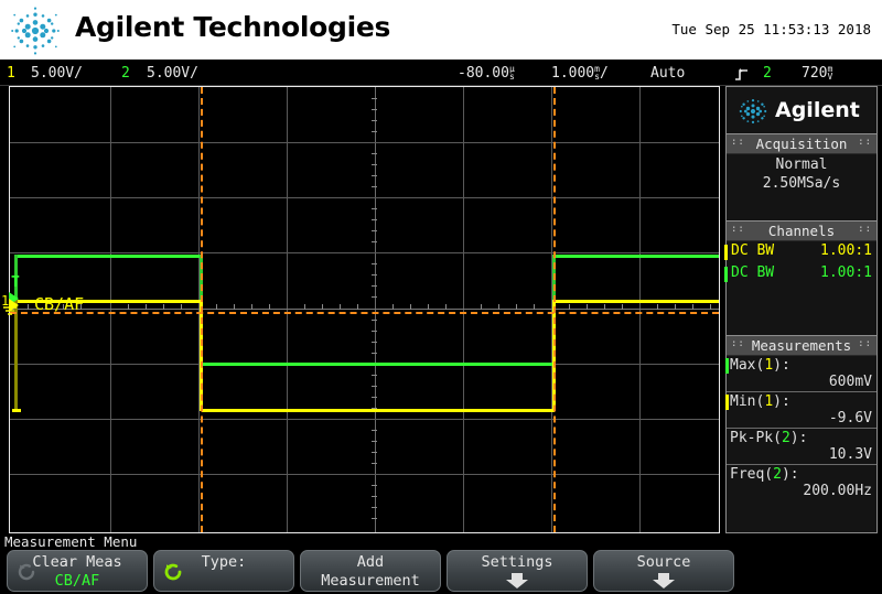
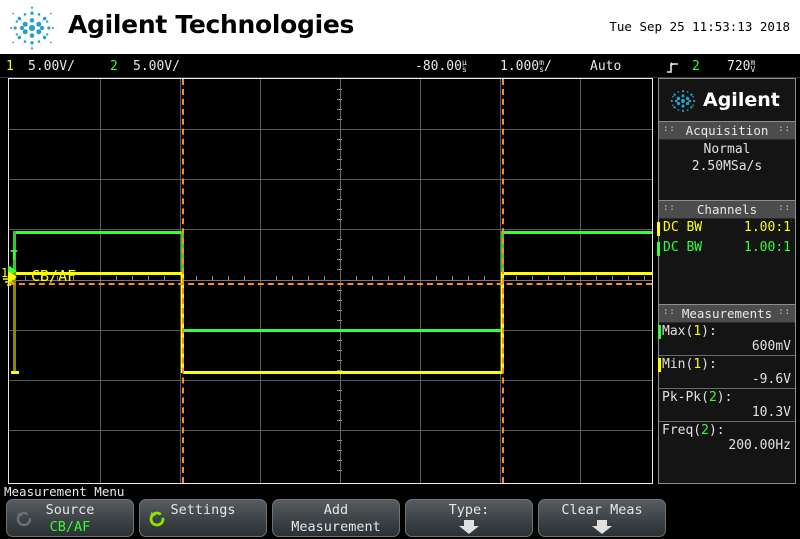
  Agilent Technologies
  Tue Sep 25 11:53:13 2018
  1
  5.00V/
  2
  5.00V/
  -80.00
  μ
  s
  1.000
  m
  s
  /
  Auto
  2
  720
  m
  V
  CB/AF
  T
  1
  Agilent
  ::
  Acquisition
  ::
  Normal
  2.50MSa/s
  ::
  Channels
  ::
  DC BW
  1.00:1
  DC BW
  1.00:1
  ::
  Measurements
  ::
  Max(1):
  600mV
  Min(1):
  -9.6V
  Pk-Pk(2):
  10.3V
  Freq(2):
  200.00Hz
  Measurement Menu
- Clear Meas
+ Source
  CB/AF
- Type:
+ Settings
  Add
  Measurement
- Settings
+ Type:
- Source
+ Clear Meas
